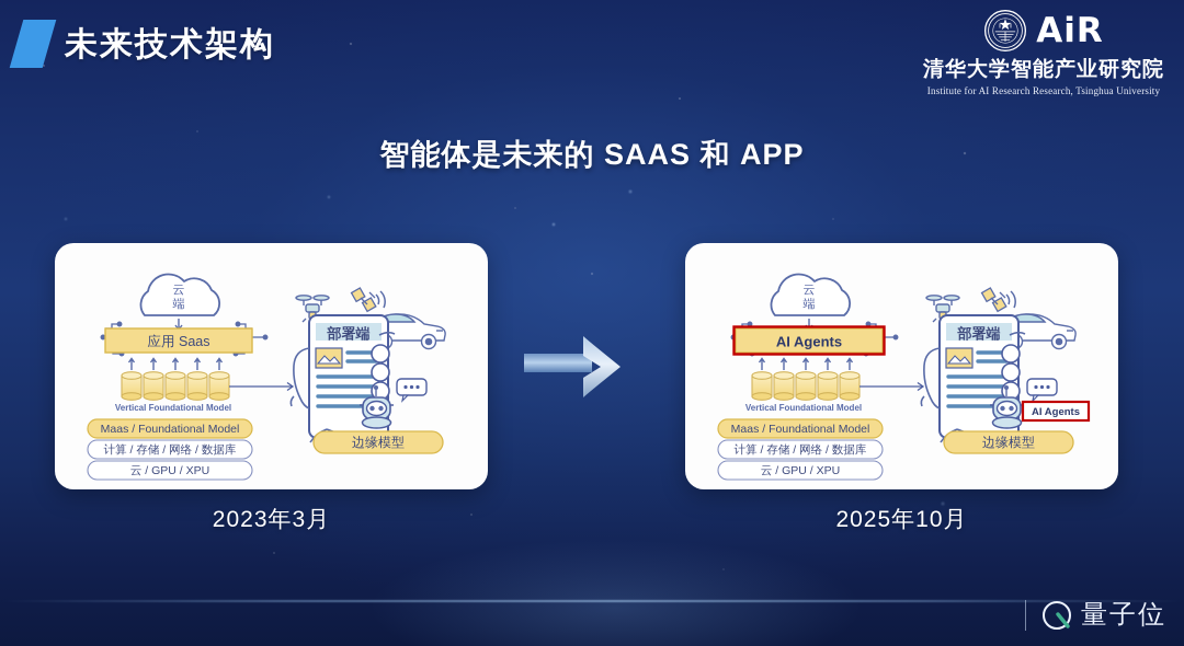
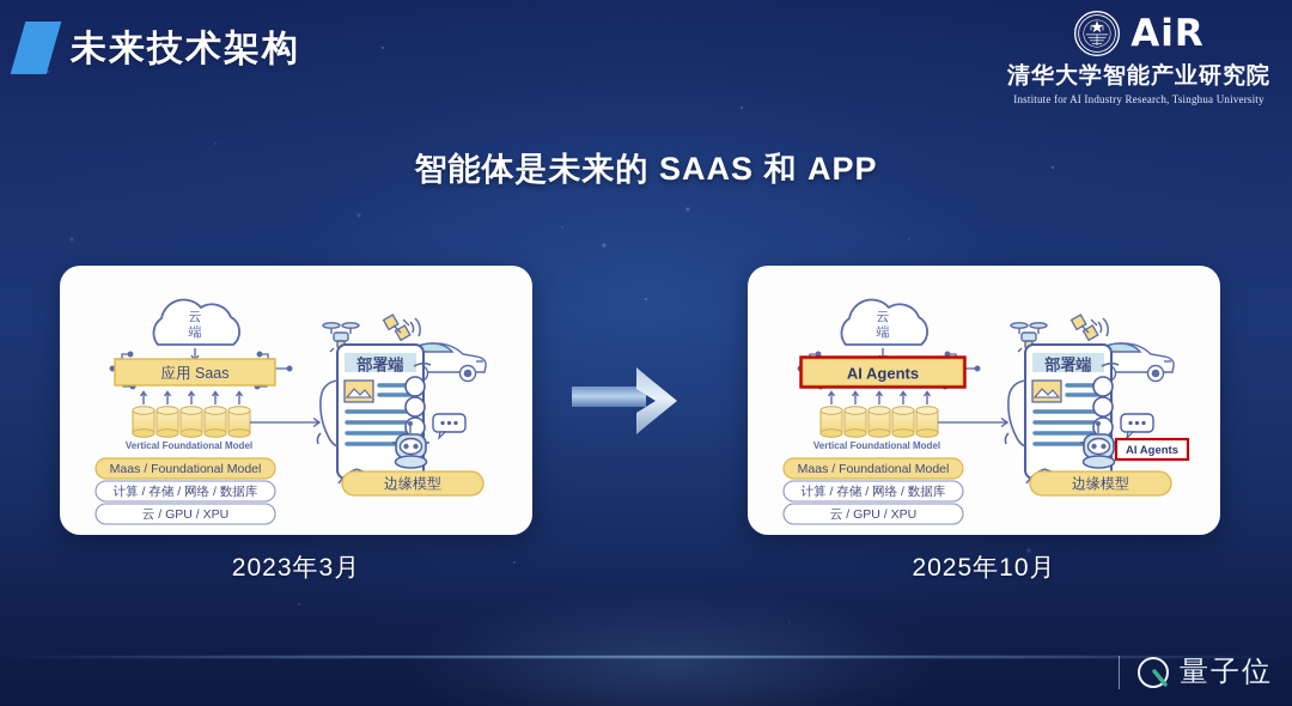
  未来技术架构
  AiR
  清华大学智能产业研究院
- Institute for AI Research Research, Tsinghua University
+ Institute for AI Industry Research, Tsinghua University
  智能体是未来的 SAAS 和 APP
  云
  端
  应用 Saas
  Vertical Foundational Model
  Maas / Foundational Model
  计算 / 存储 / 网络 / 数据库
  云 / GPU / XPU
  部署端
  边缘模型
  2023年3月
  云
  端
  AI Agents
  Vertical Foundational Model
  Maas / Foundational Model
  计算 / 存储 / 网络 / 数据库
  云 / GPU / XPU
  部署端
  AI Agents
  边缘模型
  2025年10月
  量子位
